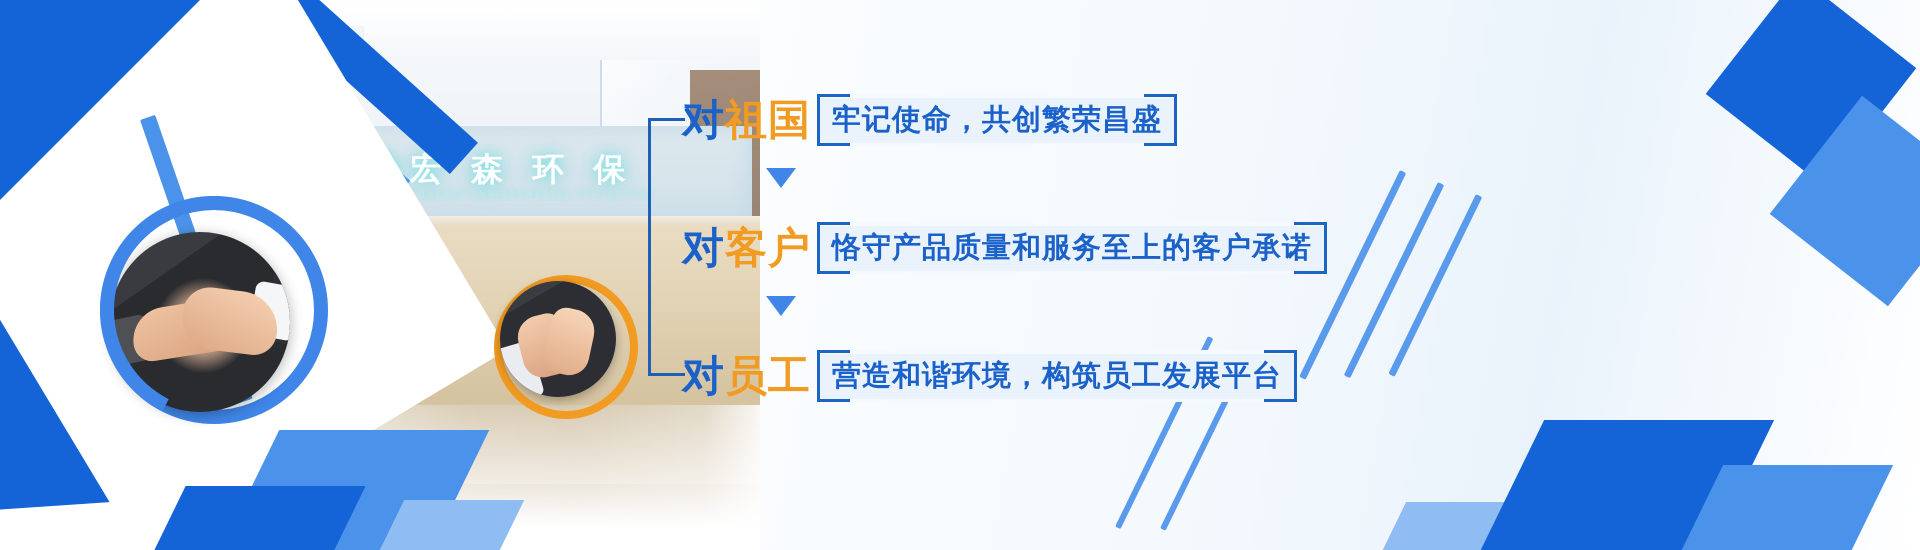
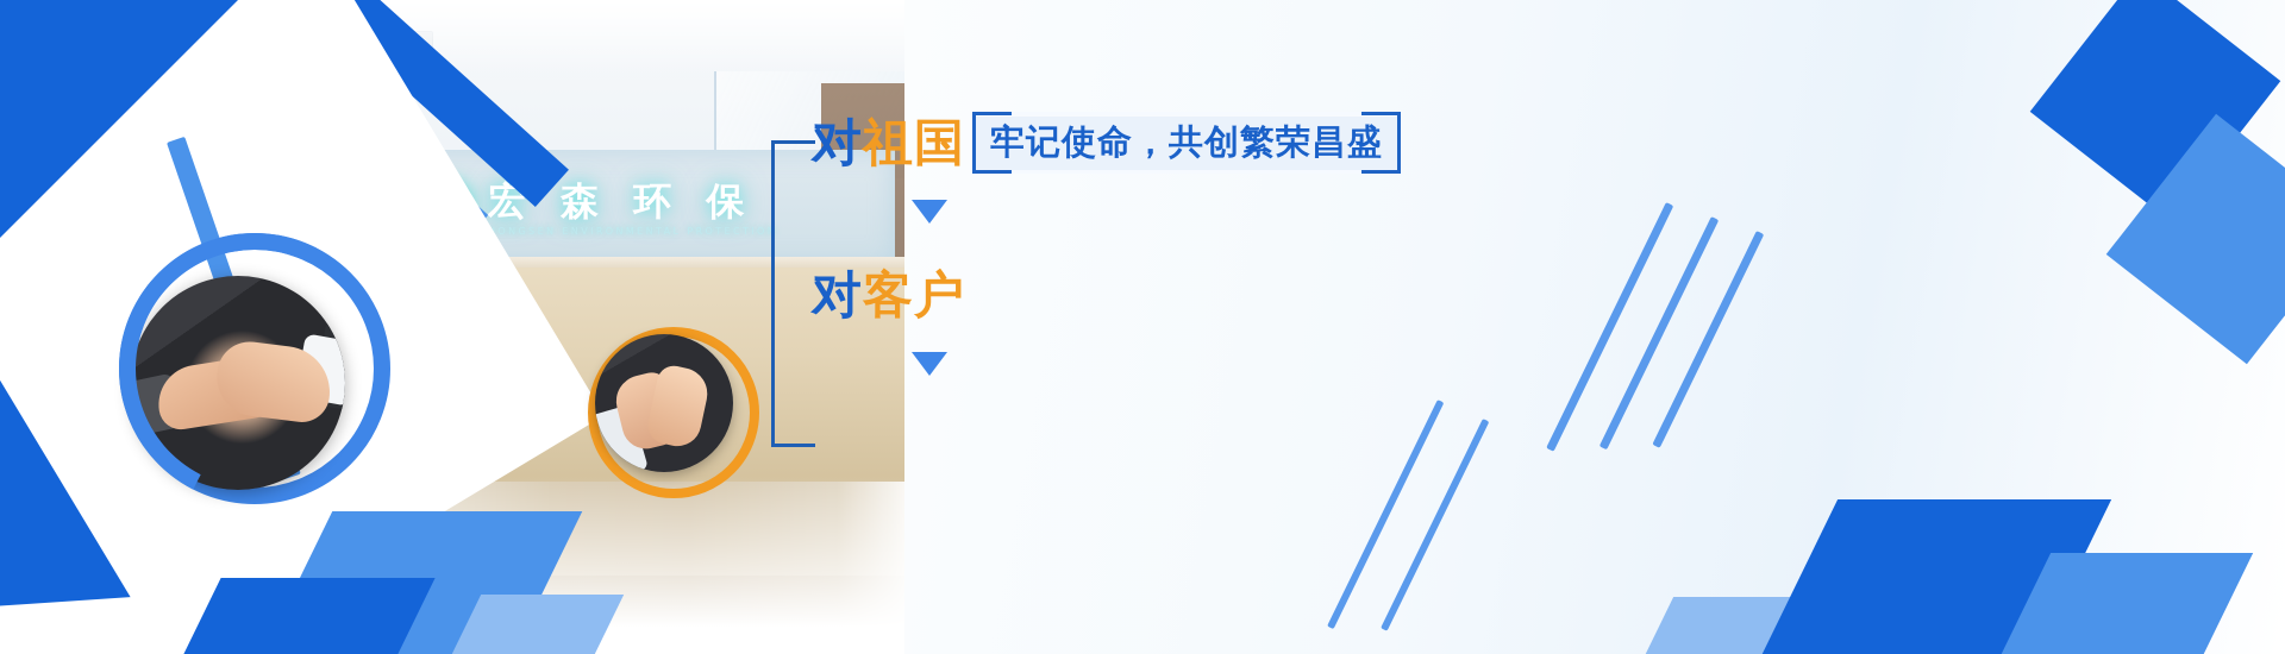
  宏 森 环 保
  ONGSEN ENVIRONMENTAL PROTECTION
  对祖国
  牢记使命，共创繁荣昌盛
  对客户
- 恪守产品质量和服务至上的客户承诺
- 对员工
- 营造和谐环境，构筑员工发展平台
